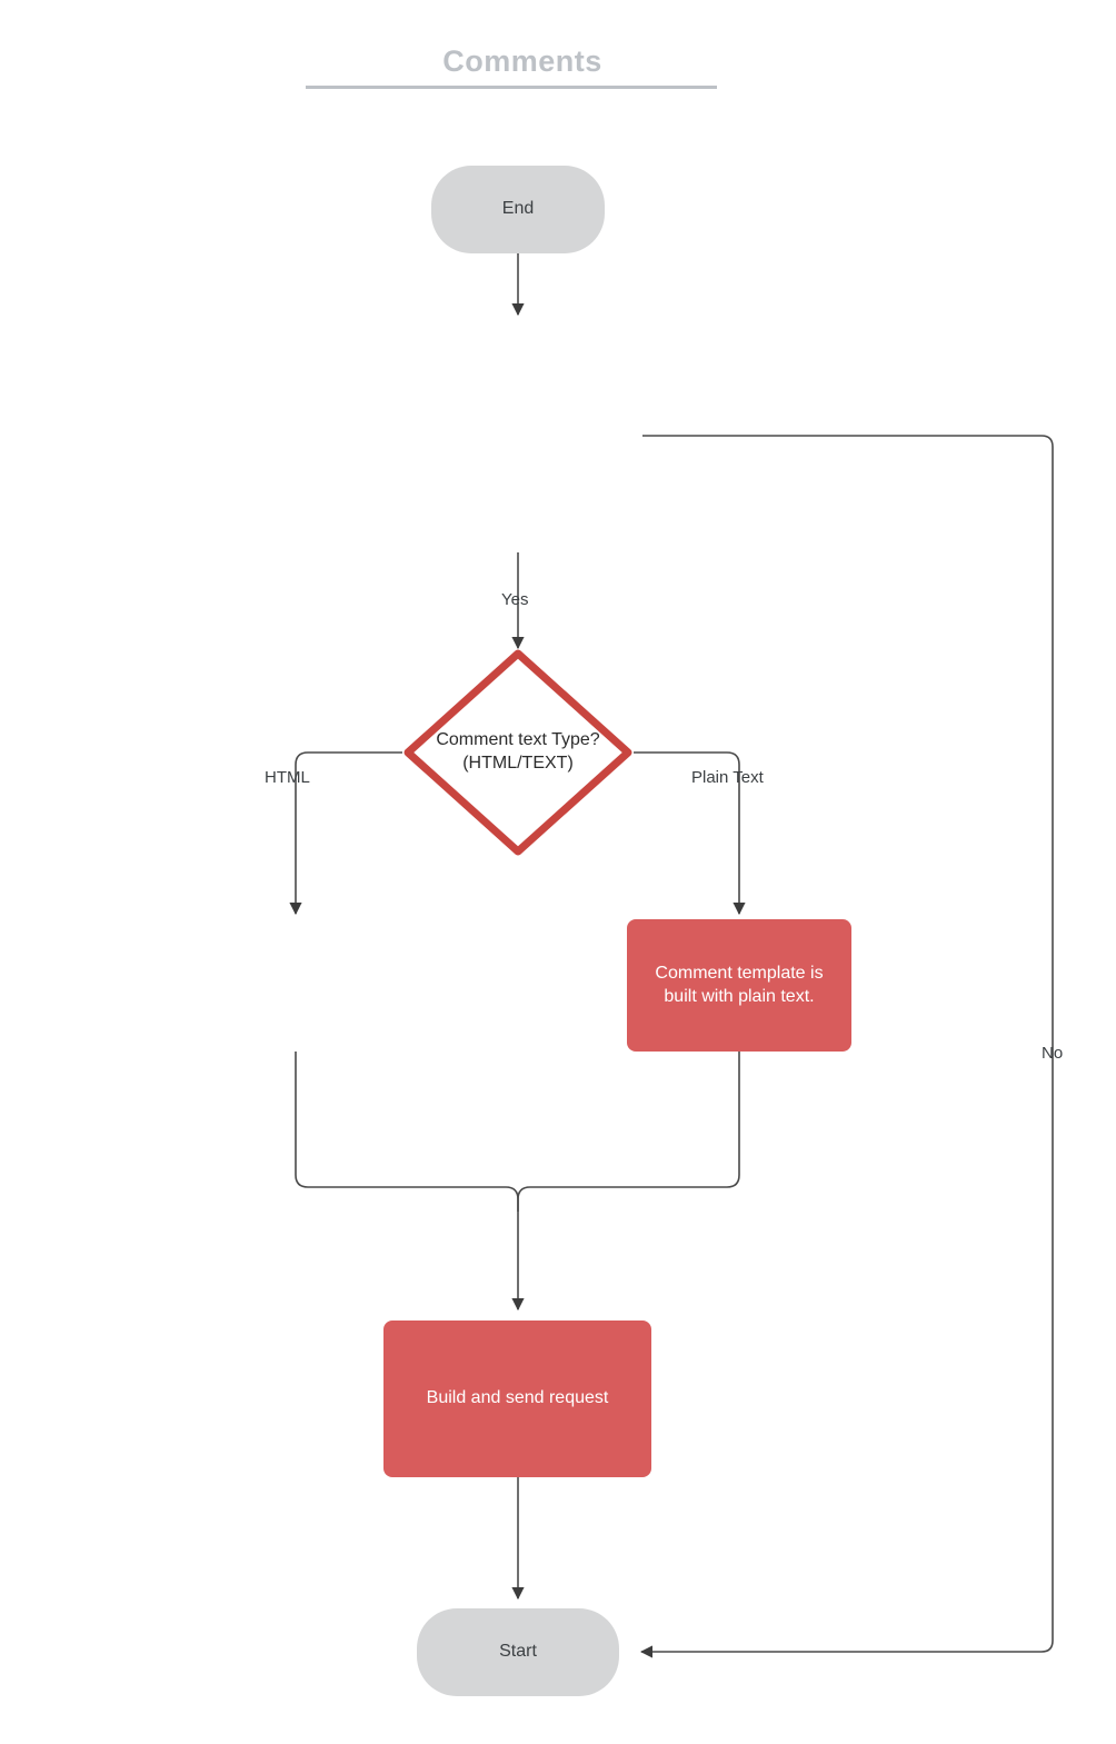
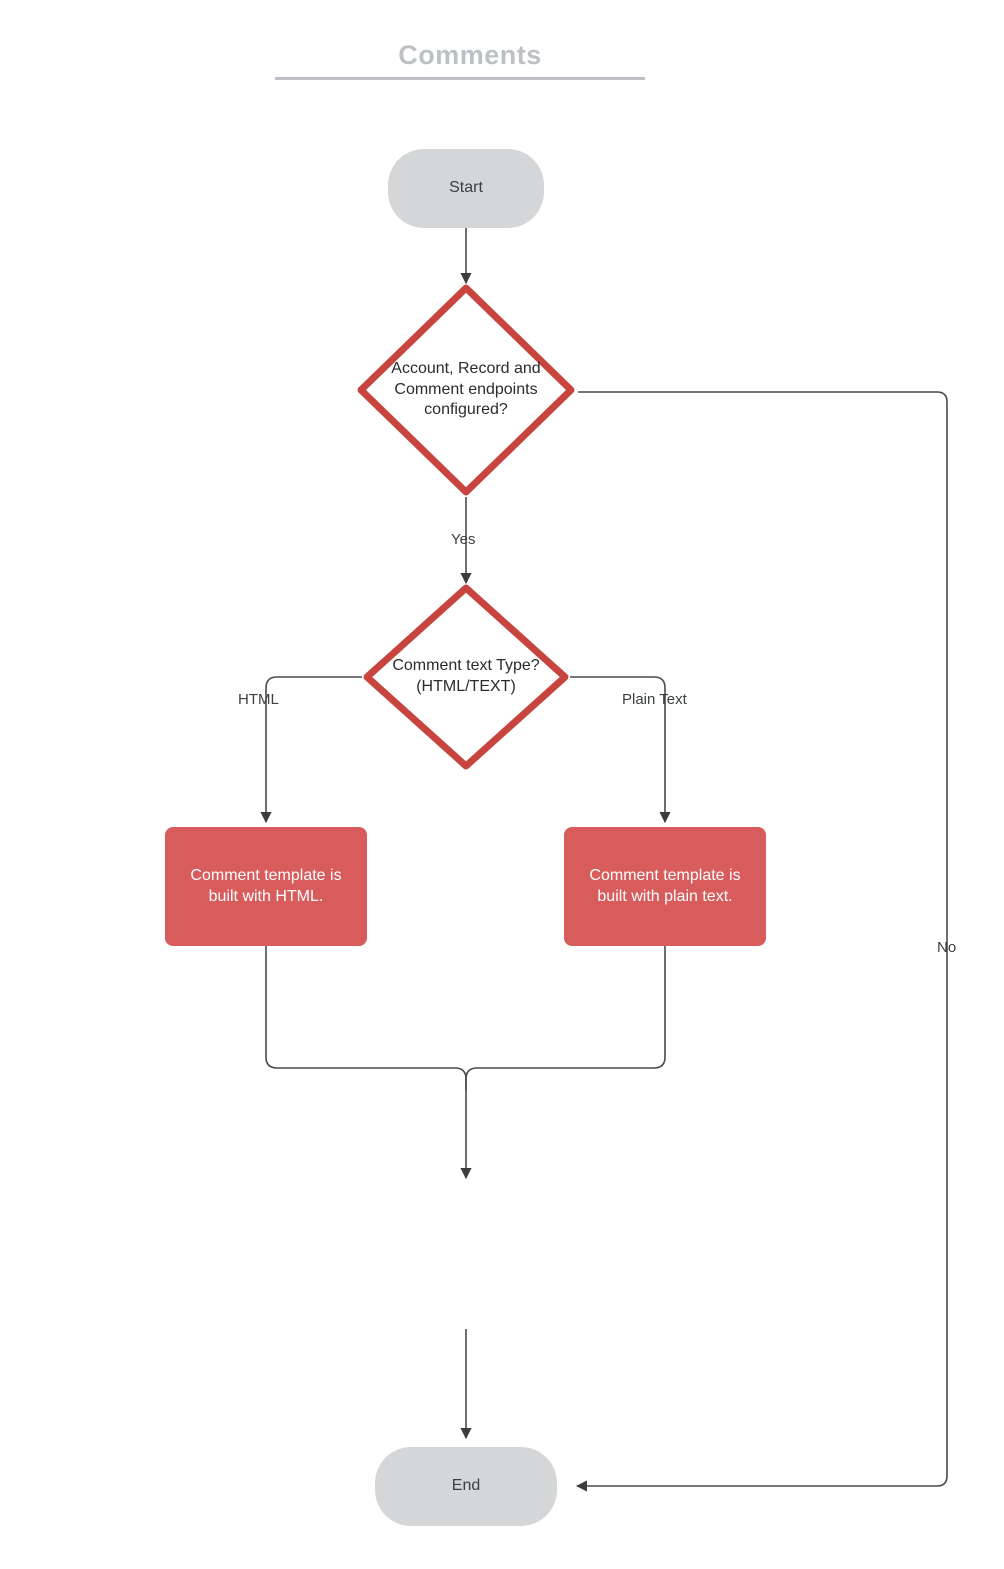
  Comments
- End
+ Start
+ Account, Record and
+ Comment endpoints
+ configured?
  Comment text Type?
  (HTML/TEXT)
+ Comment template is built with HTML.
  Comment template is built with plain text.
- Build and send request
- Start
+ End
  Yes
  No
  HTML
  Plain Text
